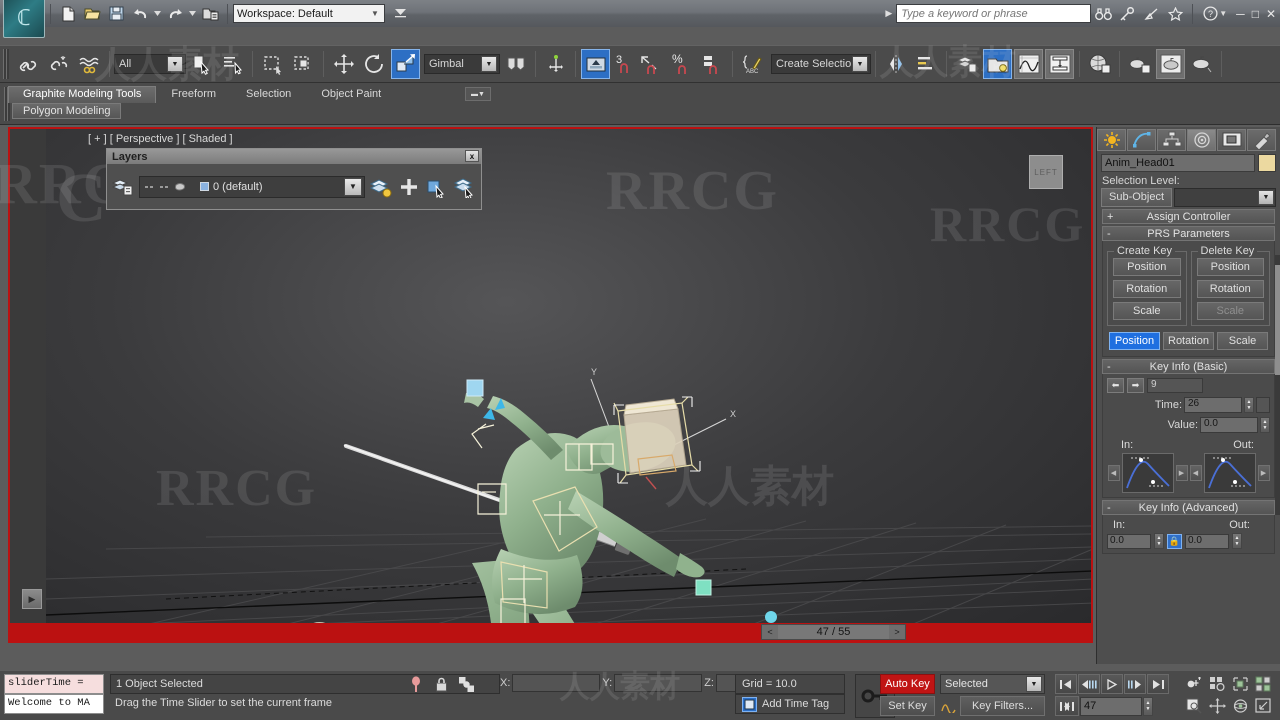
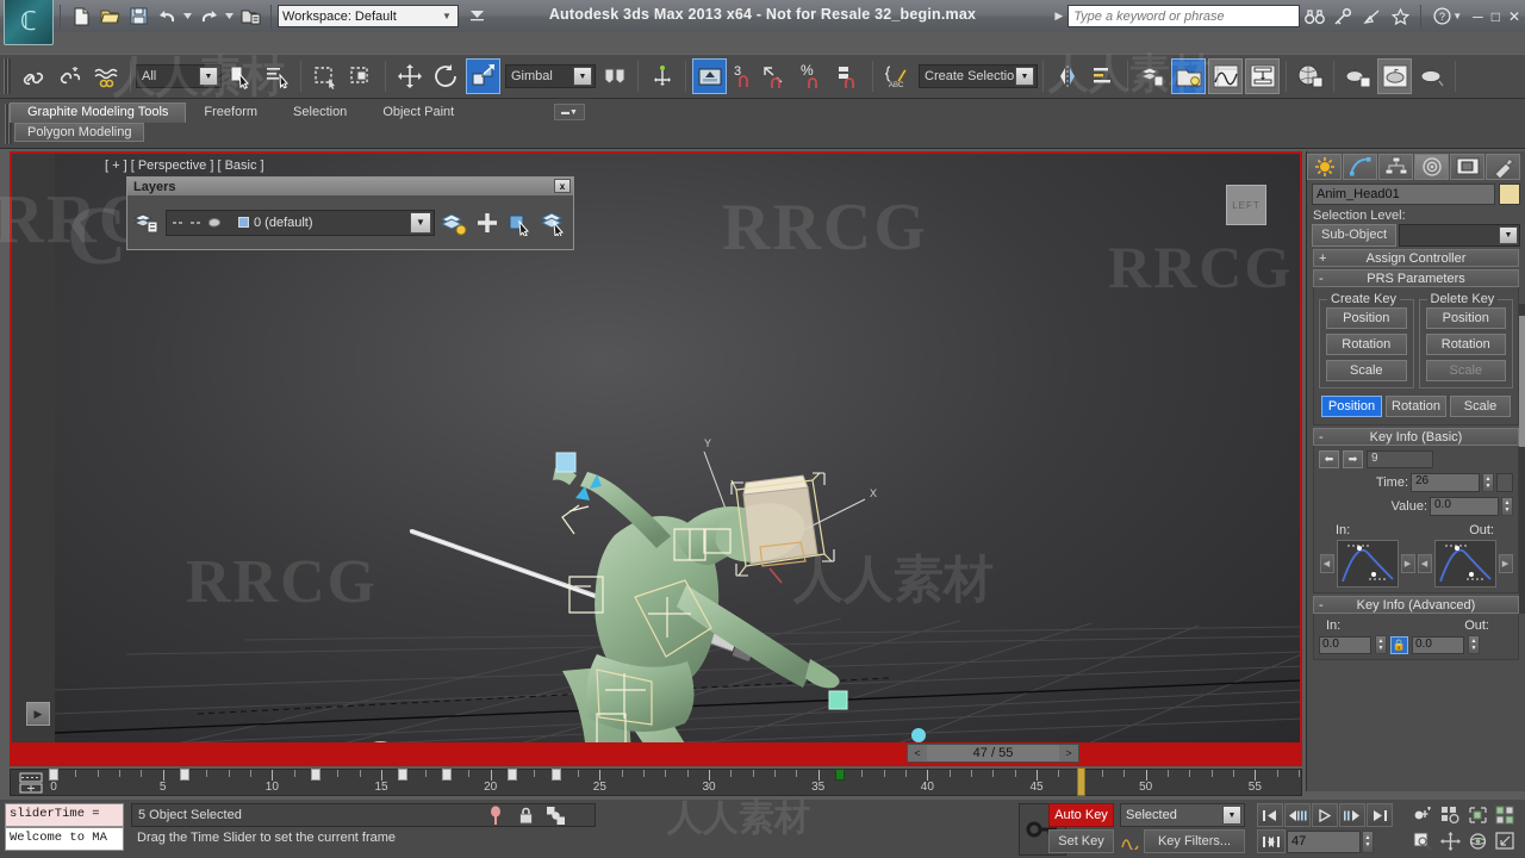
  ℂ
  Workspace: Default
  ▼
+ Autodesk 3ds Max 2013 x64 - Not for Resale 32_begin.max
  ▶
  Type a keyword or phrase
  ?
  ▼
  ─
  □
  ✕
  All
  Gimbal
  3
  %
  Create Selectio
  Graphite Modeling Tools
  Freeform
  Selection
  Object Paint
  Polygon Modeling
  ▶
  C
  RRCG
  RRCG
  人人素材
  Y
  X
- [ + ] [ Perspective ] [ Shaded ]
+ [ + ] [ Perspective ] [ Basic ]
  LEFT
  Layers
  x
  0 (default)
  ▼
  <
  47 / 55
  >
  Anim_Head01
  Selection Level:
  Sub-Object
  +
  Assign Controller
  -
  PRS Parameters
  Create Key
  Position
  Rotation
  Scale
  Delete Key
  Position
  Rotation
  Scale
  Position
  Rotation
  Scale
  -
  Key Info (Basic)
  ⬅
  ➡
  9
  Time:
  26
  Value:
  0.0
  In:
  Out:
  -
  Key Info (Advanced)
  In:
  Out:
  0.0
  🔒
  0.0
+ 0
+ 5
+ 10
+ 15
+ 20
+ 25
+ 30
+ 35
+ 40
+ 45
+ 50
+ 55
  sliderTime =
  Welcome to MA
- 1 Object Selected
+ 5 Object Selected
  Drag the Time Slider to set the current frame
- X:
- Y:
- Z:
- Grid = 10.0
- Add Time Tag
  Auto Key
  Set Key
  Selected
  Key Filters...
  47
  RRC
  人人素材
  人人素材
  RRCG
  人人素材
